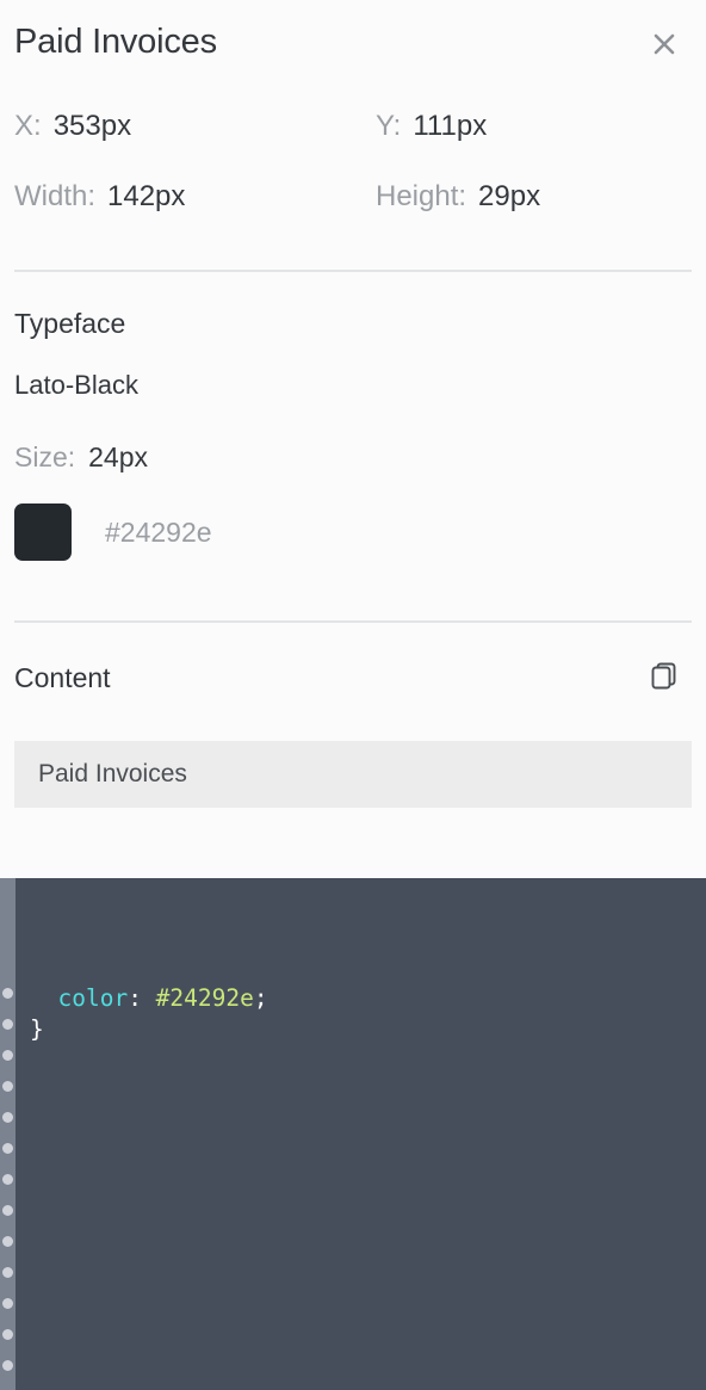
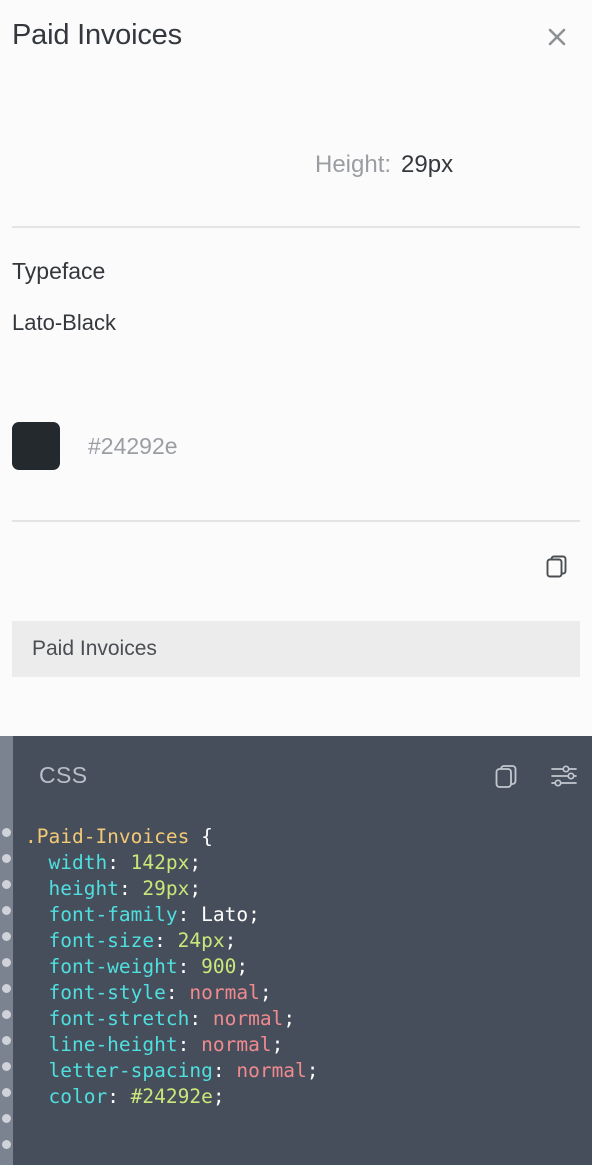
  Paid Invoices
- X:
- 353px
- Y:
- 111px
- Width:
- 142px
  Height:
  29px
  Typeface
  Lato-Black
- Size:
- 24px
  #24292e
- Content
  Paid Invoices
+ CSS
+ .Paid-Invoices {
+ width: 142px;
+ height: 29px;
+ font-family: Lato;
+ font-size: 24px;
+ font-weight: 900;
+ font-style: normal;
+ font-stretch: normal;
+ line-height: normal;
+ letter-spacing: normal;
  color: #24292e;
- }
